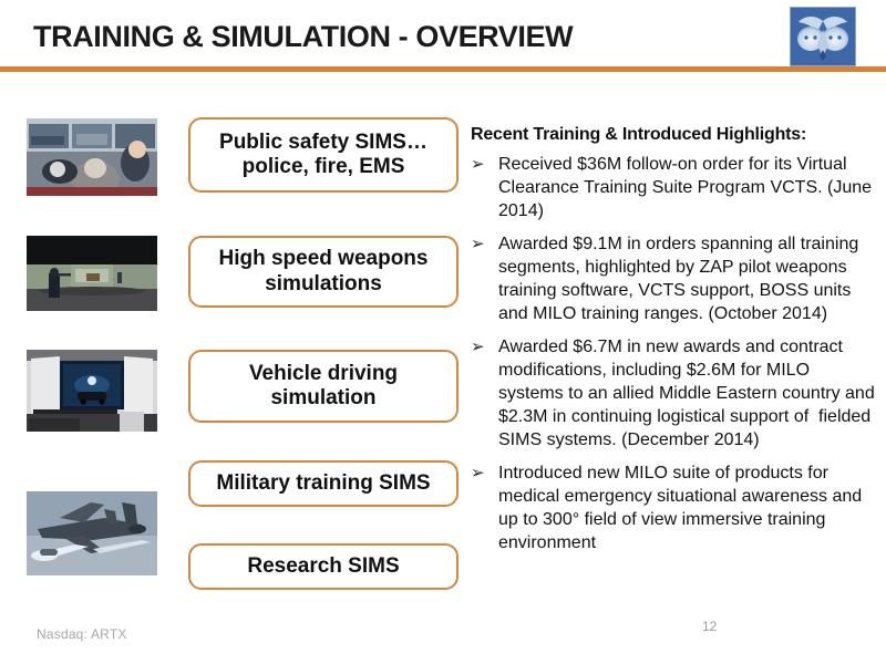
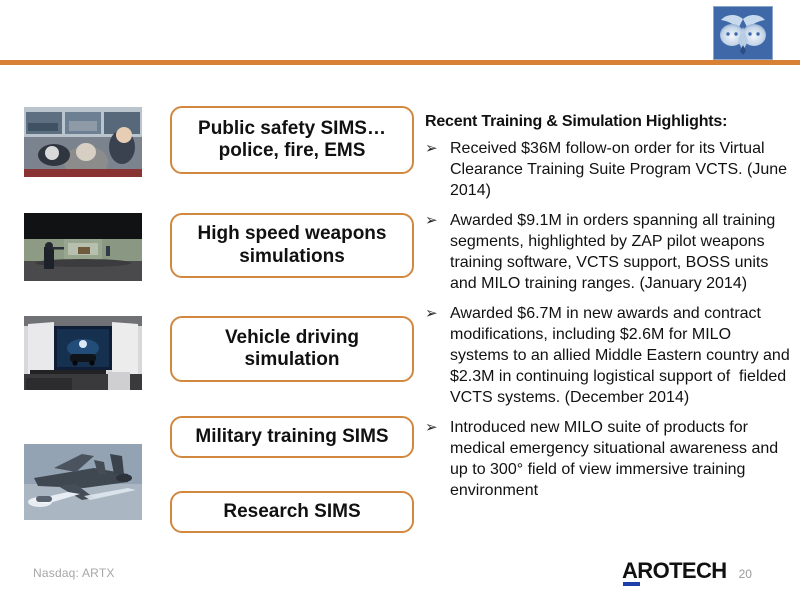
- TRAINING & SIMULATION - OVERVIEW
  Public safety SIMS… police, fire, EMS
  High speed weapons simulations
  Vehicle driving simulation
  Military training SIMS
  Research SIMS
- Recent Training & Introduced Highlights:
+ Recent Training & Simulation Highlights:
  ➢
  Received $36M follow-on order for its Virtual Clearance Training Suite Program VCTS. (June 2014)
  ➢
- Awarded $9.1M in orders spanning all training segments, highlighted by ZAP pilot weapons training software, VCTS support, BOSS units and MILO training ranges. (October 2014)
+ Awarded $9.1M in orders spanning all training segments, highlighted by ZAP pilot weapons training software, VCTS support, BOSS units and MILO training ranges. (January 2014)
  ➢
- Awarded $6.7M in new awards and contract modifications, including $2.6M for MILO systems to an allied Middle Eastern country and $2.3M in continuing logistical support of fielded SIMS systems. (December 2014)
+ Awarded $6.7M in new awards and contract modifications, including $2.6M for MILO systems to an allied Middle Eastern country and $2.3M in continuing logistical support of fielded VCTS systems. (December 2014)
  ➢
  Introduced new MILO suite of products for medical emergency situational awareness and up to 300° field of view immersive training environment
  Nasdaq: ARTX
+ AROTECH
- 12
+ 20
